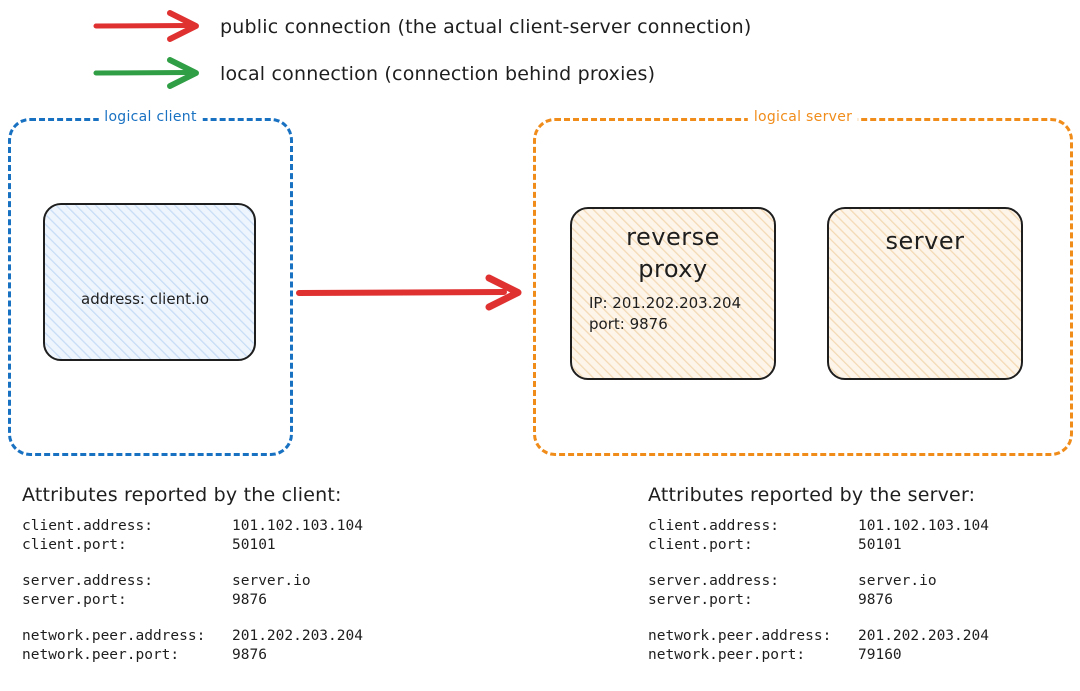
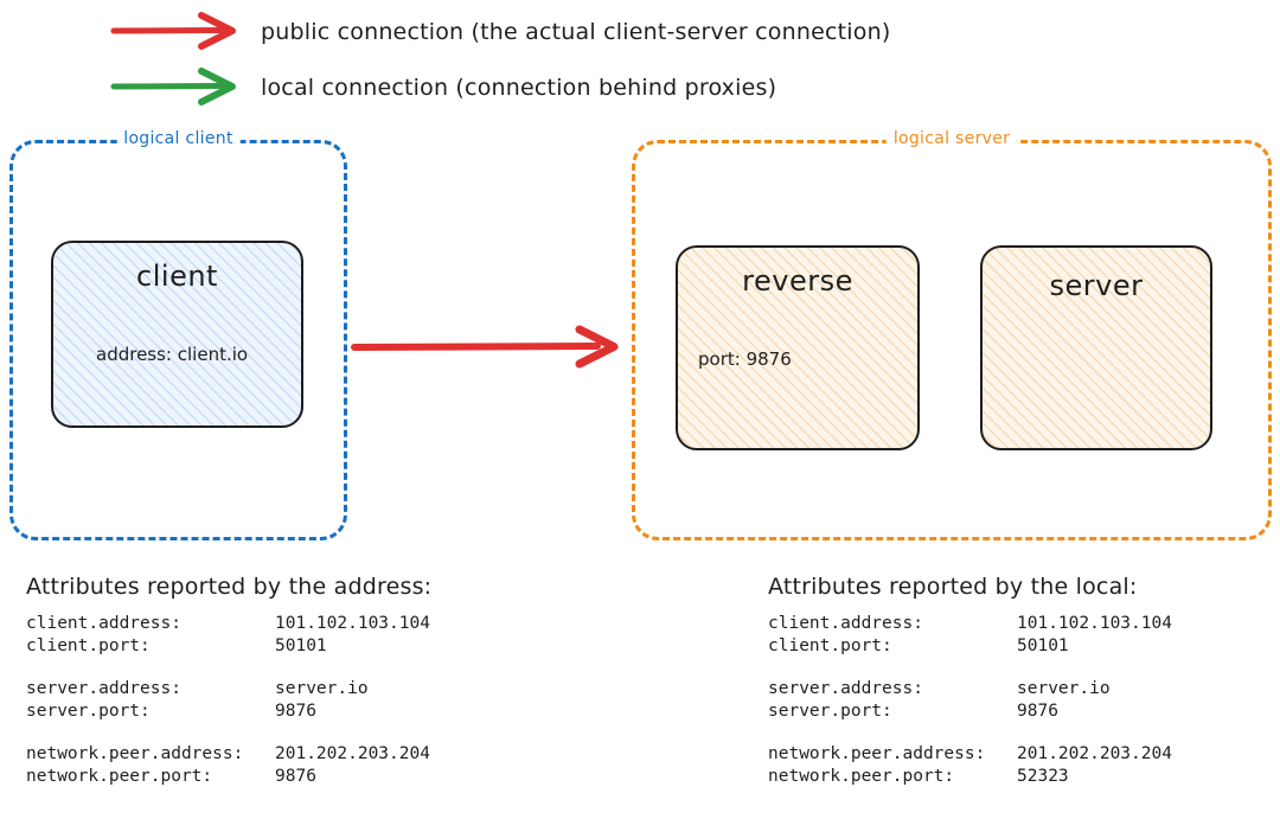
  public connection (the actual client-server connection)
  local connection (connection behind proxies)
  logical client
  logical server
+ client
  address: client.io
  reverse
- proxy
- IP: 201.202.203.204
  port: 9876
  server
- Attributes reported by the client:
+ Attributes reported by the address:
  client.address:
  101.102.103.104
  client.port:
  50101
  server.address:
  server.io
  server.port:
  9876
  network.peer.address:
  201.202.203.204
  network.peer.port:
  9876
- Attributes reported by the server:
+ Attributes reported by the local:
  client.address:
  101.102.103.104
  client.port:
  50101
  server.address:
  server.io
  server.port:
  9876
  network.peer.address:
  201.202.203.204
  network.peer.port:
- 79160
+ 52323
